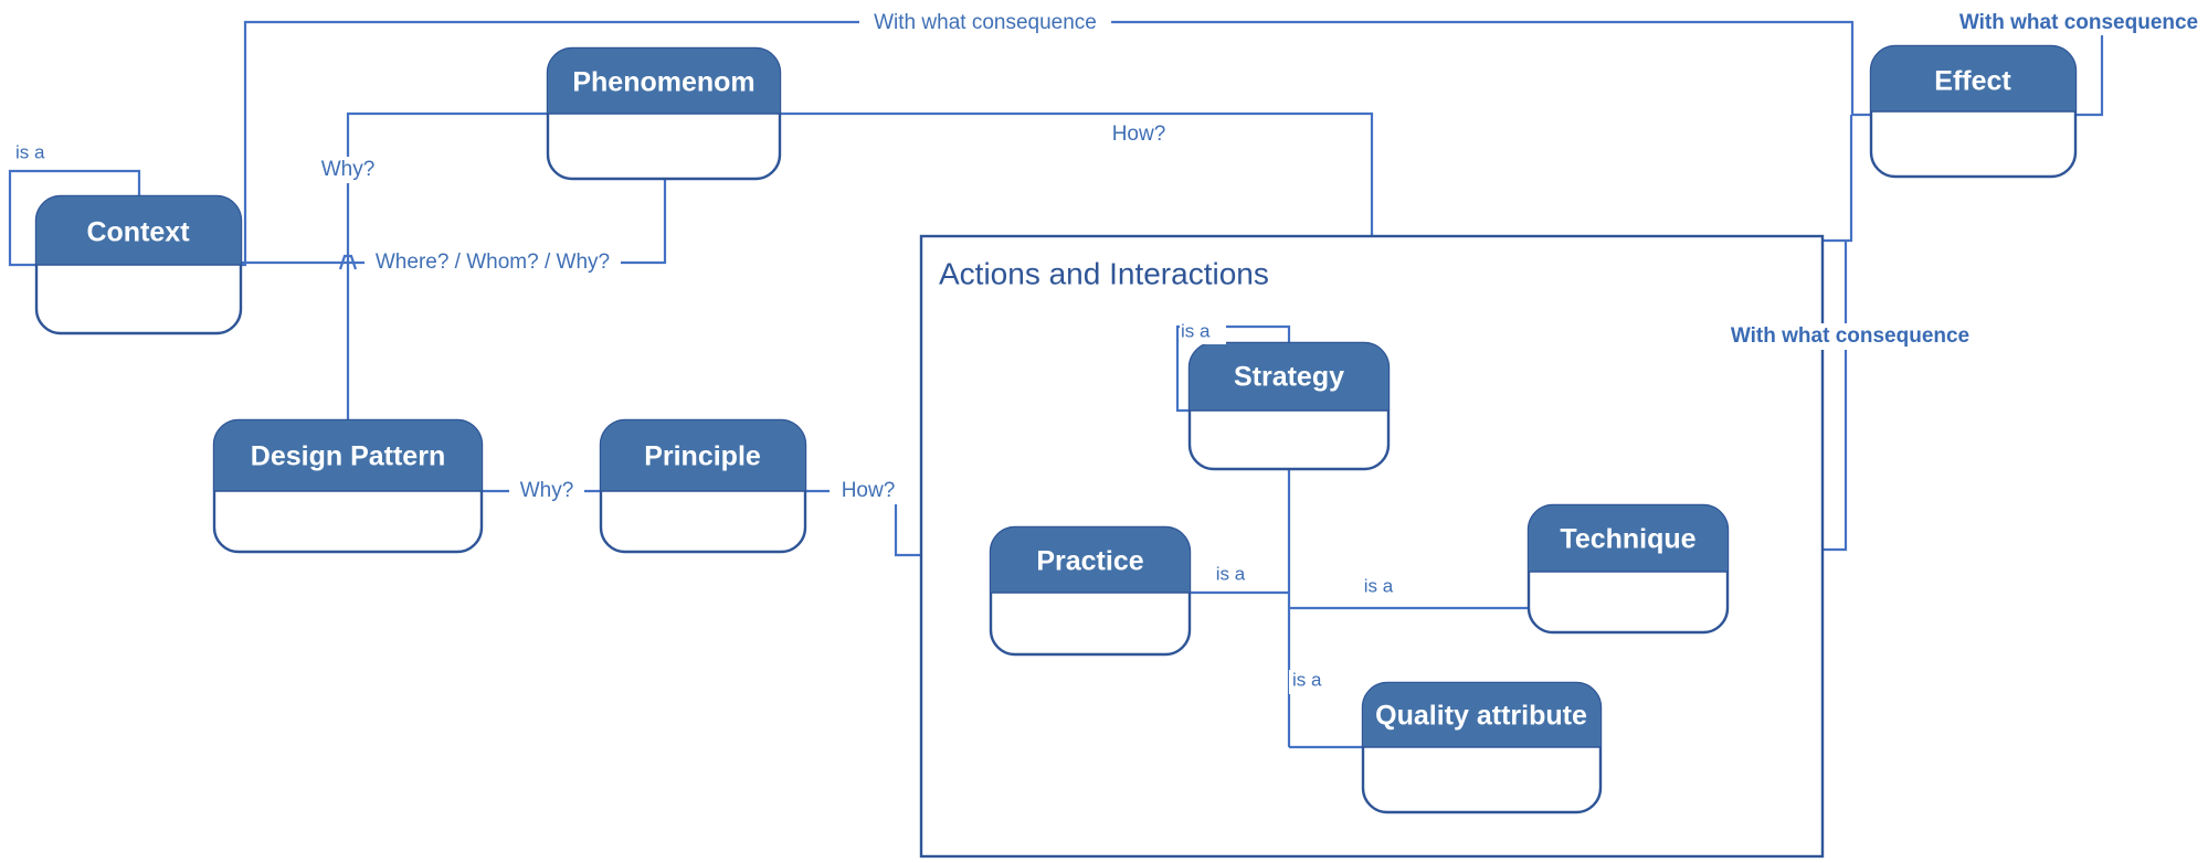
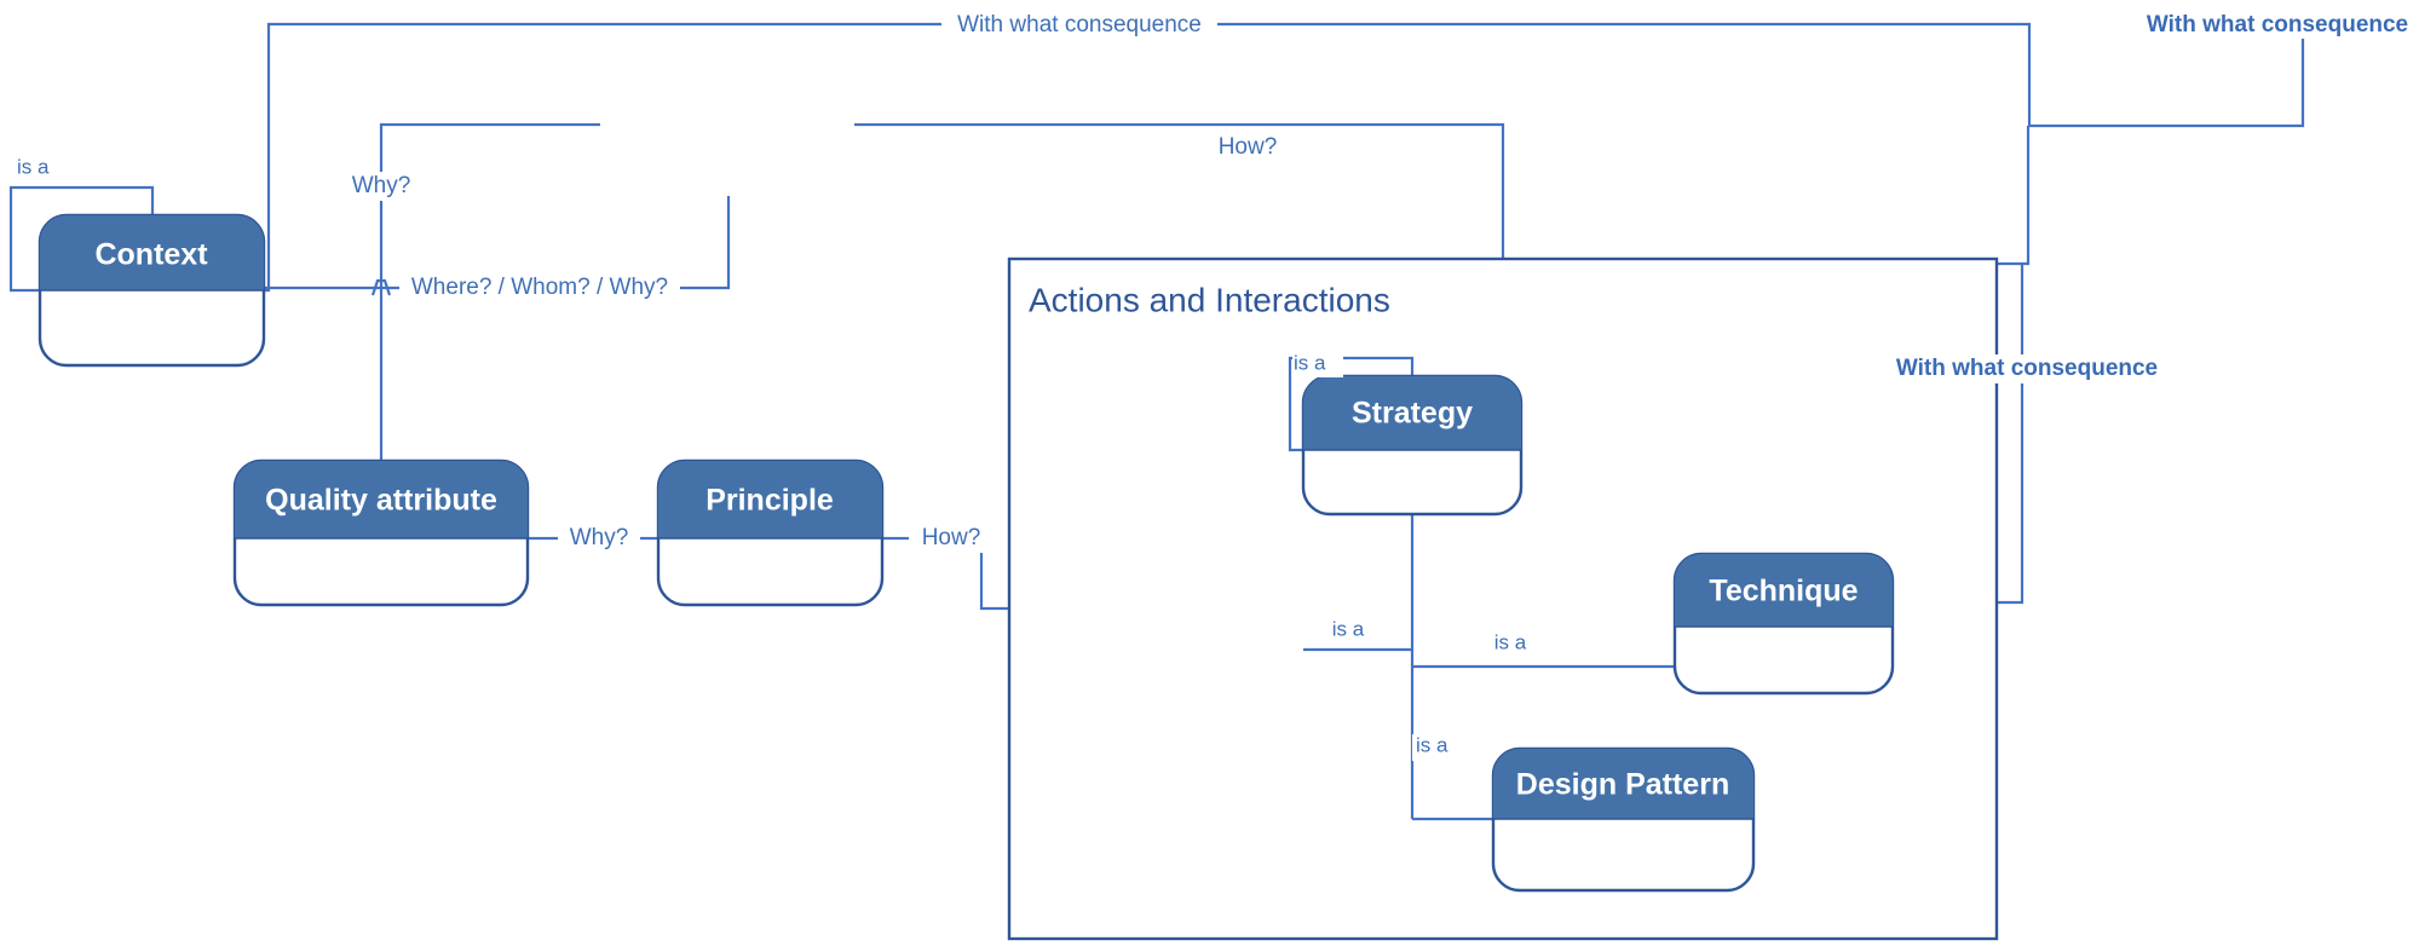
  Actions and Interactions
  Context
- Phenomenom
- Effect
- Design Pattern
+ Quality attribute
  Principle
  Strategy
- Practice
  Technique
- Quality attribute
+ Design Pattern
  With what consequence
  With what consequence
  With what consequence
  is a
  Why?
  Where? / Whom? / Why?
  How?
  Why?
  How?
  is a
  is a
  is a
  is a
